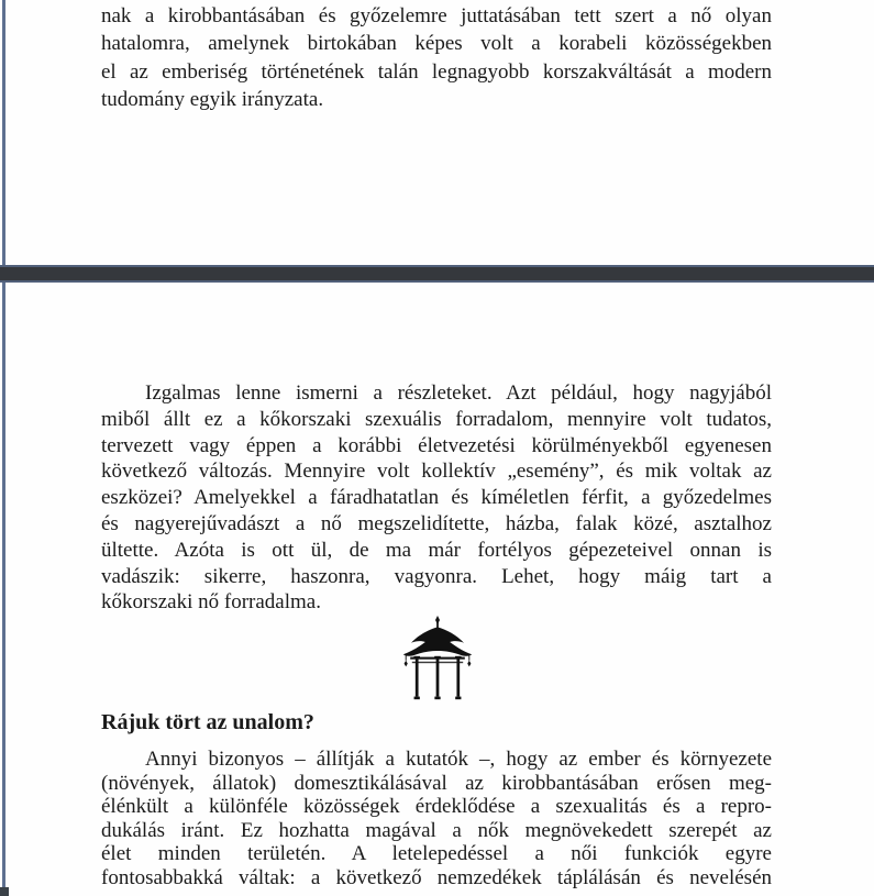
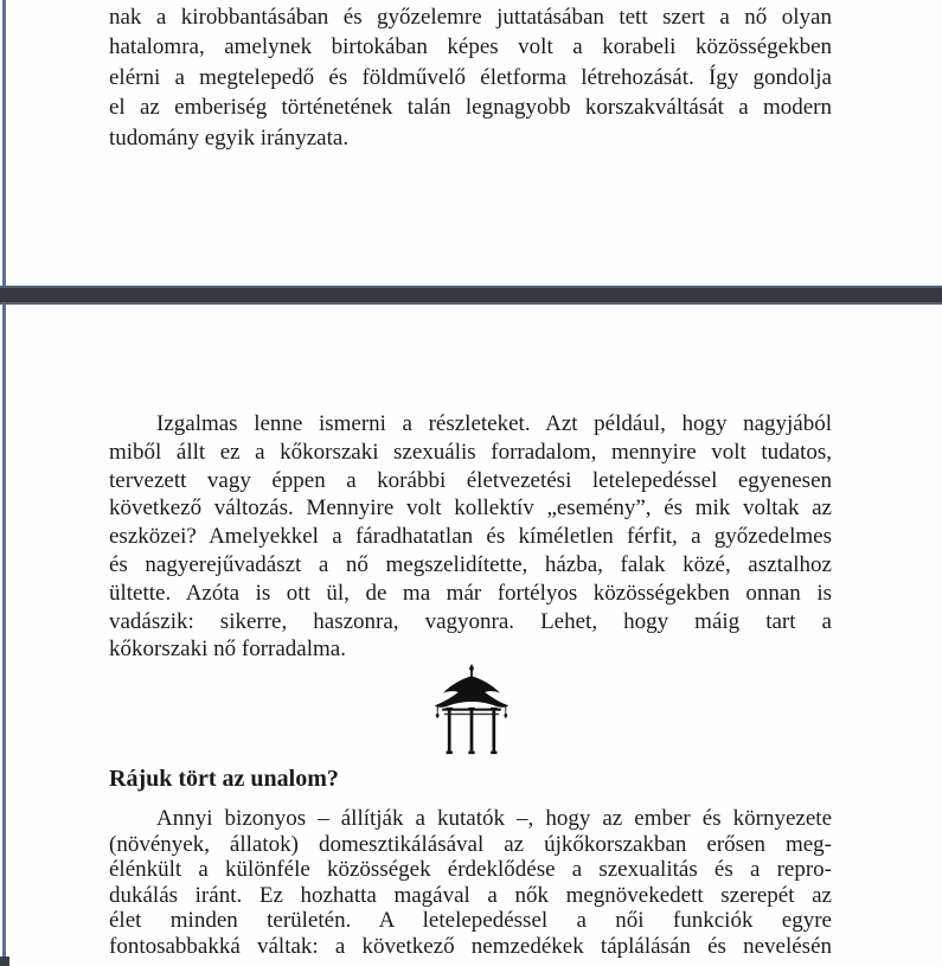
  nak a kirobbantásában és győzelemre juttatásában tett szert a nő olyan
  hatalomra, amelynek birtokában képes volt a korabeli közösségekben
+ elérni a megtelepedő és földművelő életforma létrehozását. Így gondolja
  el az emberiség történetének talán legnagyobb korszakváltását a modern
  tudomány egyik irányzata.
  Izgalmas lenne ismerni a részleteket. Azt például, hogy nagyjából
  miből állt ez a kőkorszaki szexuális forradalom, mennyire volt tudatos,
- tervezett vagy éppen a korábbi életvezetési körülményekből egyenesen
+ tervezett vagy éppen a korábbi életvezetési letelepedéssel egyenesen
  következő változás. Mennyire volt kollektív „esemény”, és mik voltak az
  eszközei? Amelyekkel a fáradhatatlan és kíméletlen férfit, a győzedelmes
  és nagyerejűvadászt a nő megszelidítette, házba, falak közé, asztalhoz
- ültette. Azóta is ott ül, de ma már fortélyos gépezeteivel onnan is
+ ültette. Azóta is ott ül, de ma már fortélyos közösségekben onnan is
  vadászik: sikerre, haszonra, vagyonra. Lehet, hogy máig tart a
  kőkorszaki nő forradalma.
  Rájuk tört az unalom?
  Annyi bizonyos – állítják a kutatók –, hogy az ember és környezete
- (növények, állatok) domesztikálásával az kirobbantásában erősen meg-
+ (növények, állatok) domesztikálásával az újkőkorszakban erősen meg-
  élénkült a különféle közösségek érdeklődése a szexualitás és a repro-
  dukálás iránt. Ez hozhatta magával a nők megnövekedett szerepét az
  élet minden területén. A letelepedéssel a női funkciók egyre
  fontosabbakká váltak: a következő nemzedékek táplálásán és nevelésén
